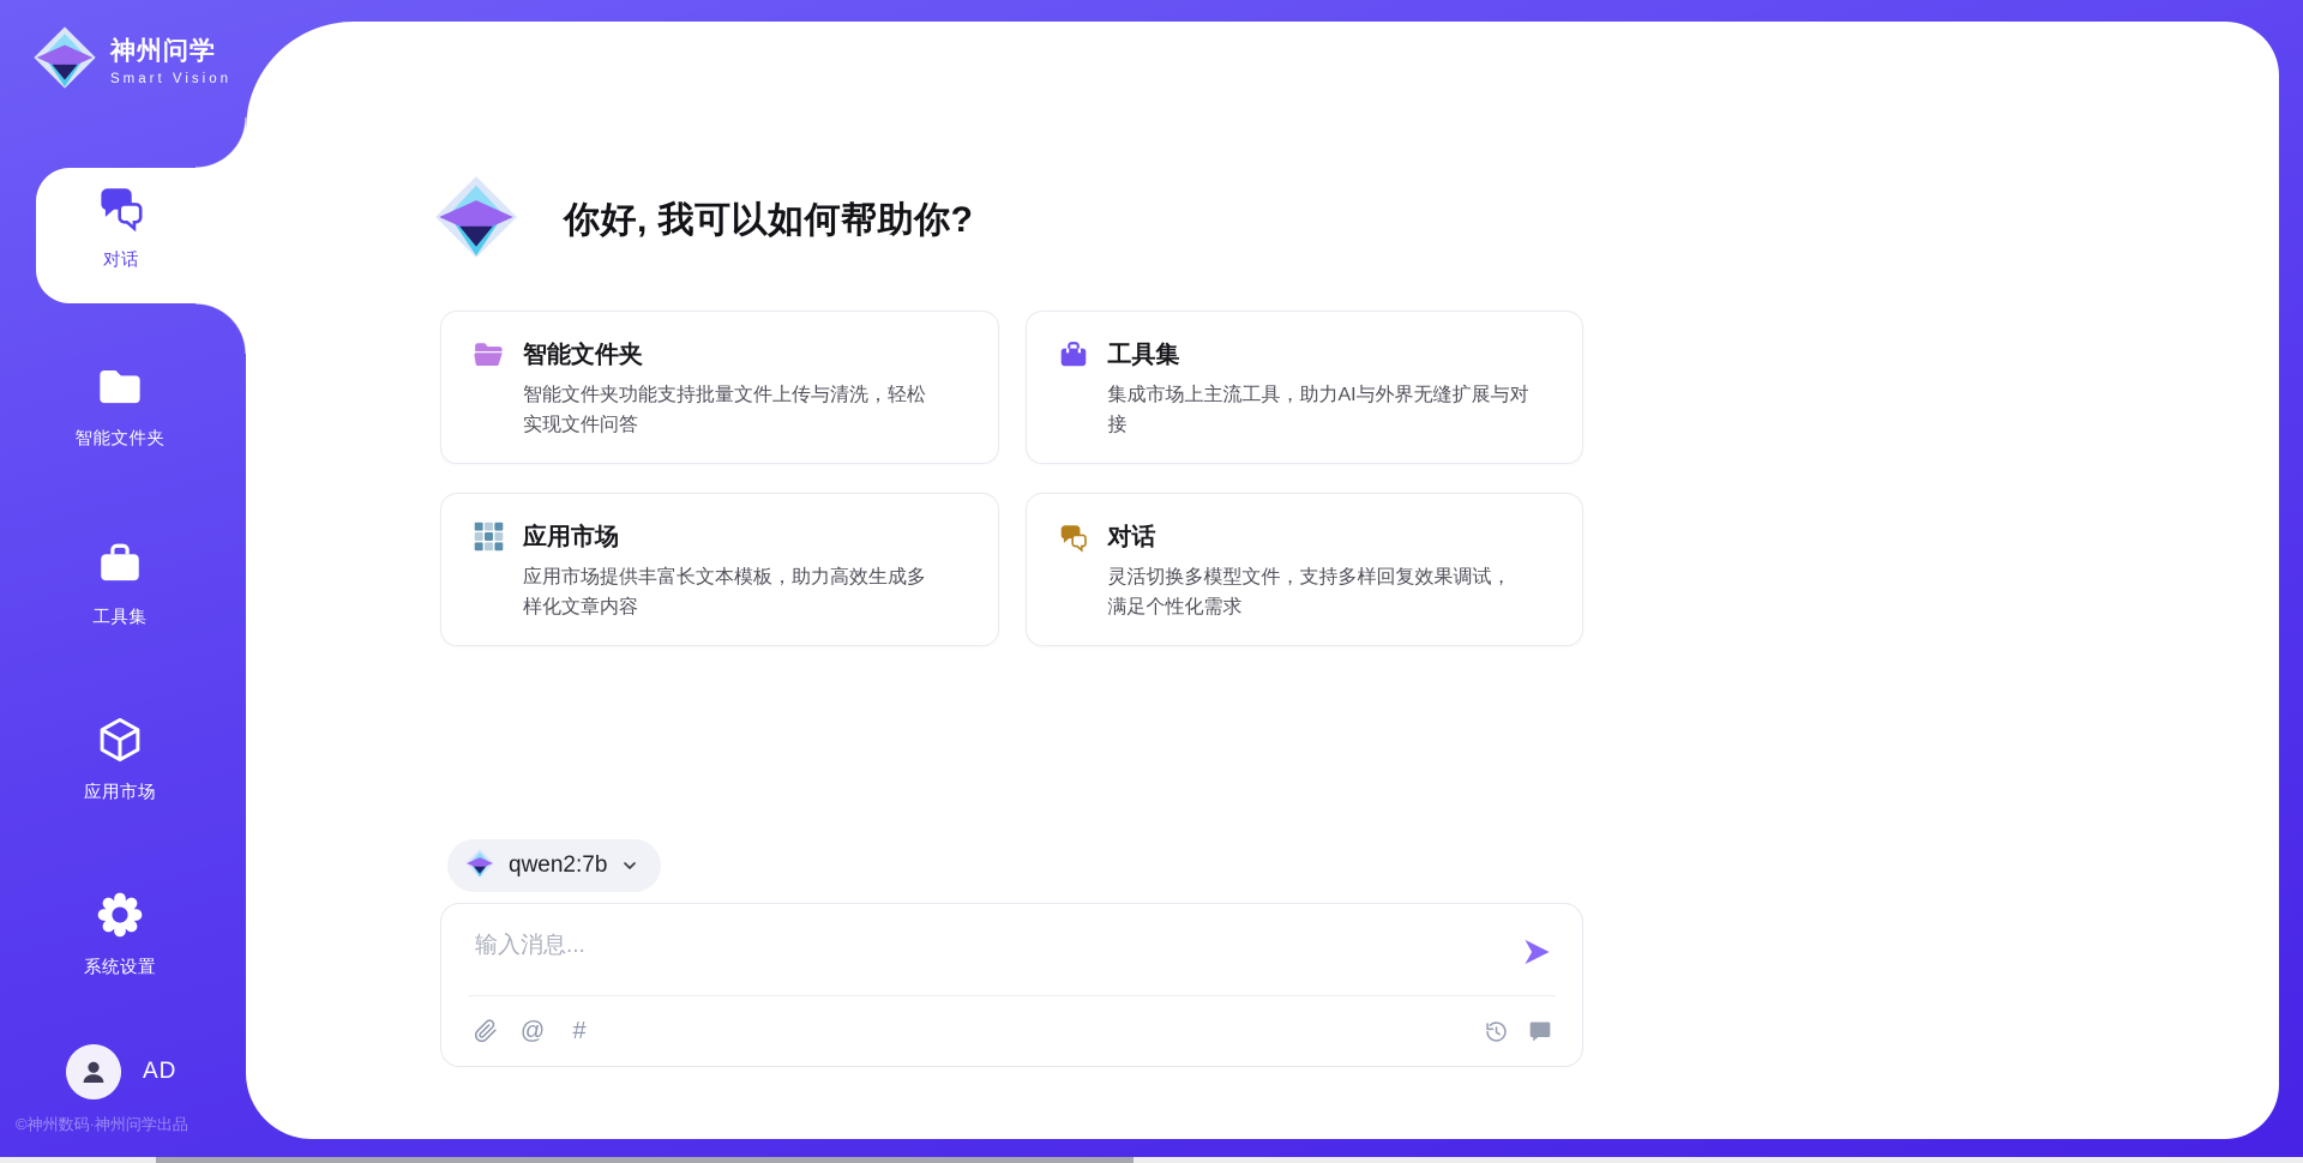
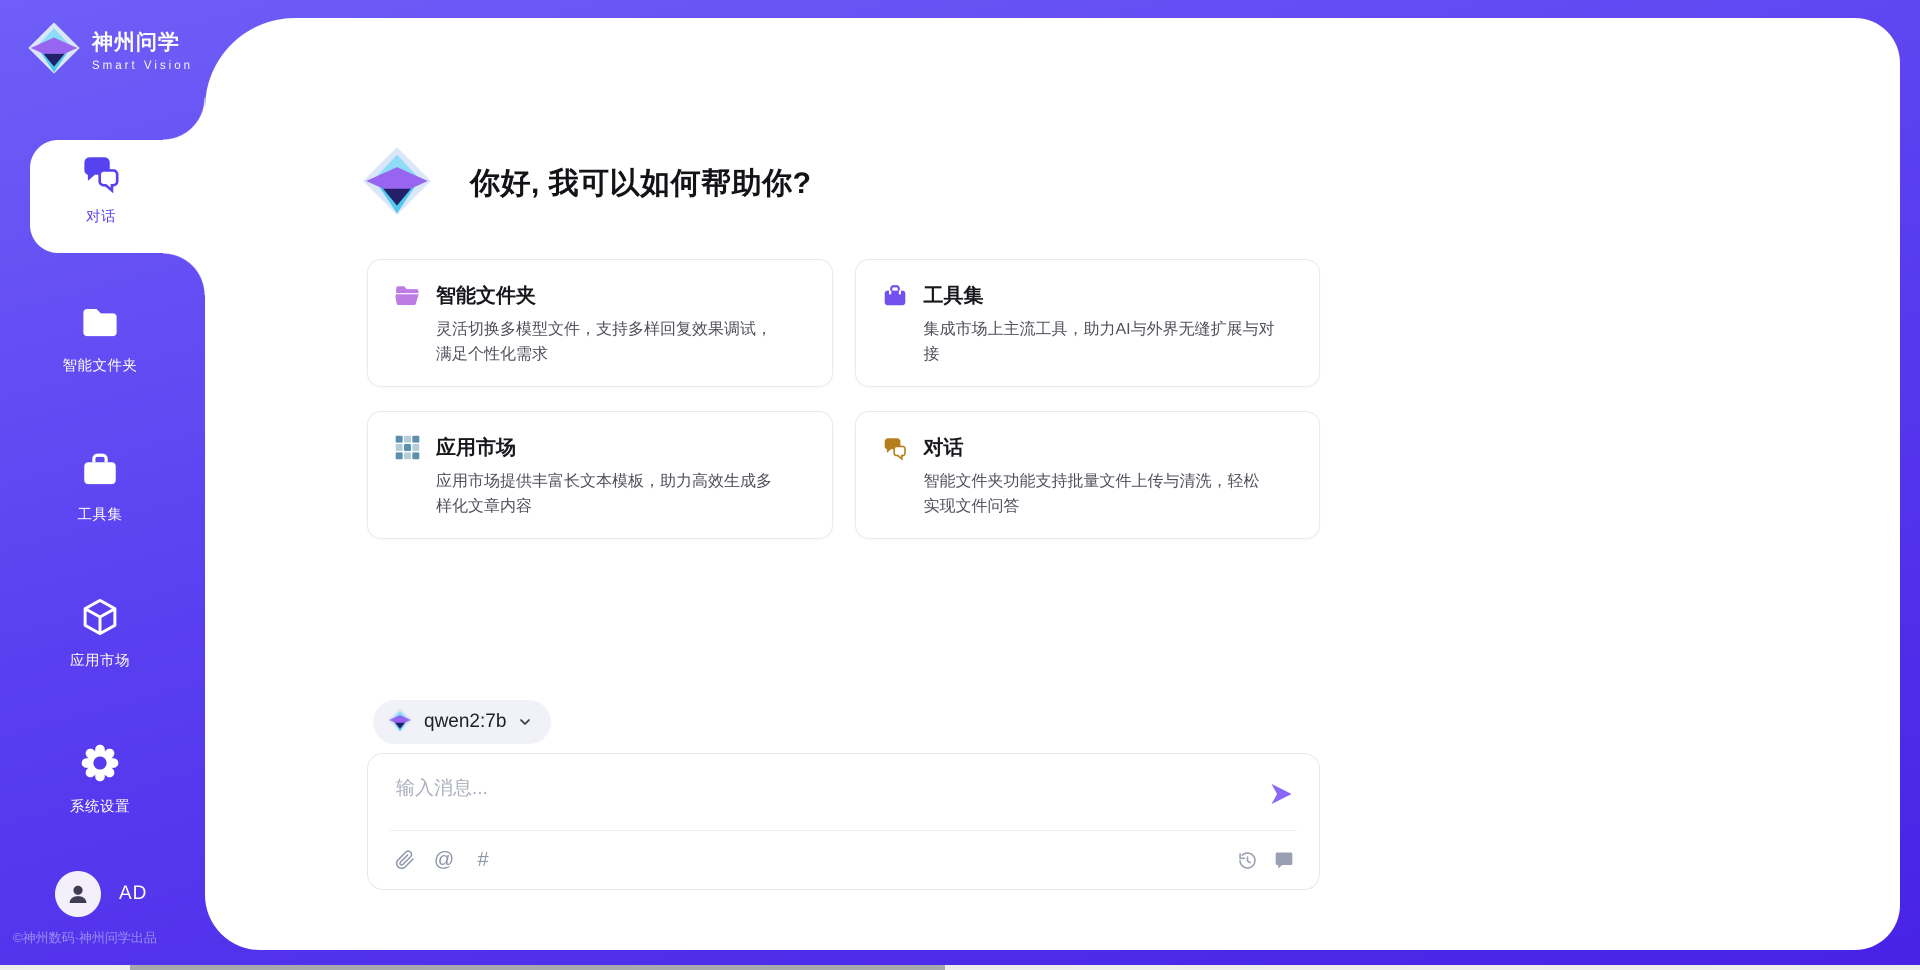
  神州问学
  Smart Vision
  对话
  智能文件夹
  工具集
  应用市场
  系统设置
  AD
  ©神州数码·神州问学出品
  你好, 我可以如何帮助你?
  智能文件夹
- 智能文件夹功能支持批量文件上传与清洗，轻松实现文件问答
+ 灵活切换多模型文件，支持多样回复效果调试，满足个性化需求
  工具集
  集成市场上主流工具，助力AI与外界无缝扩展与对接
  应用市场
  应用市场提供丰富长文本模板，助力高效生成多样化文章内容
  对话
- 灵活切换多模型文件，支持多样回复效果调试，满足个性化需求
+ 智能文件夹功能支持批量文件上传与清洗，轻松实现文件问答
  qwen2:7b
  输入消息...
  @
  #
